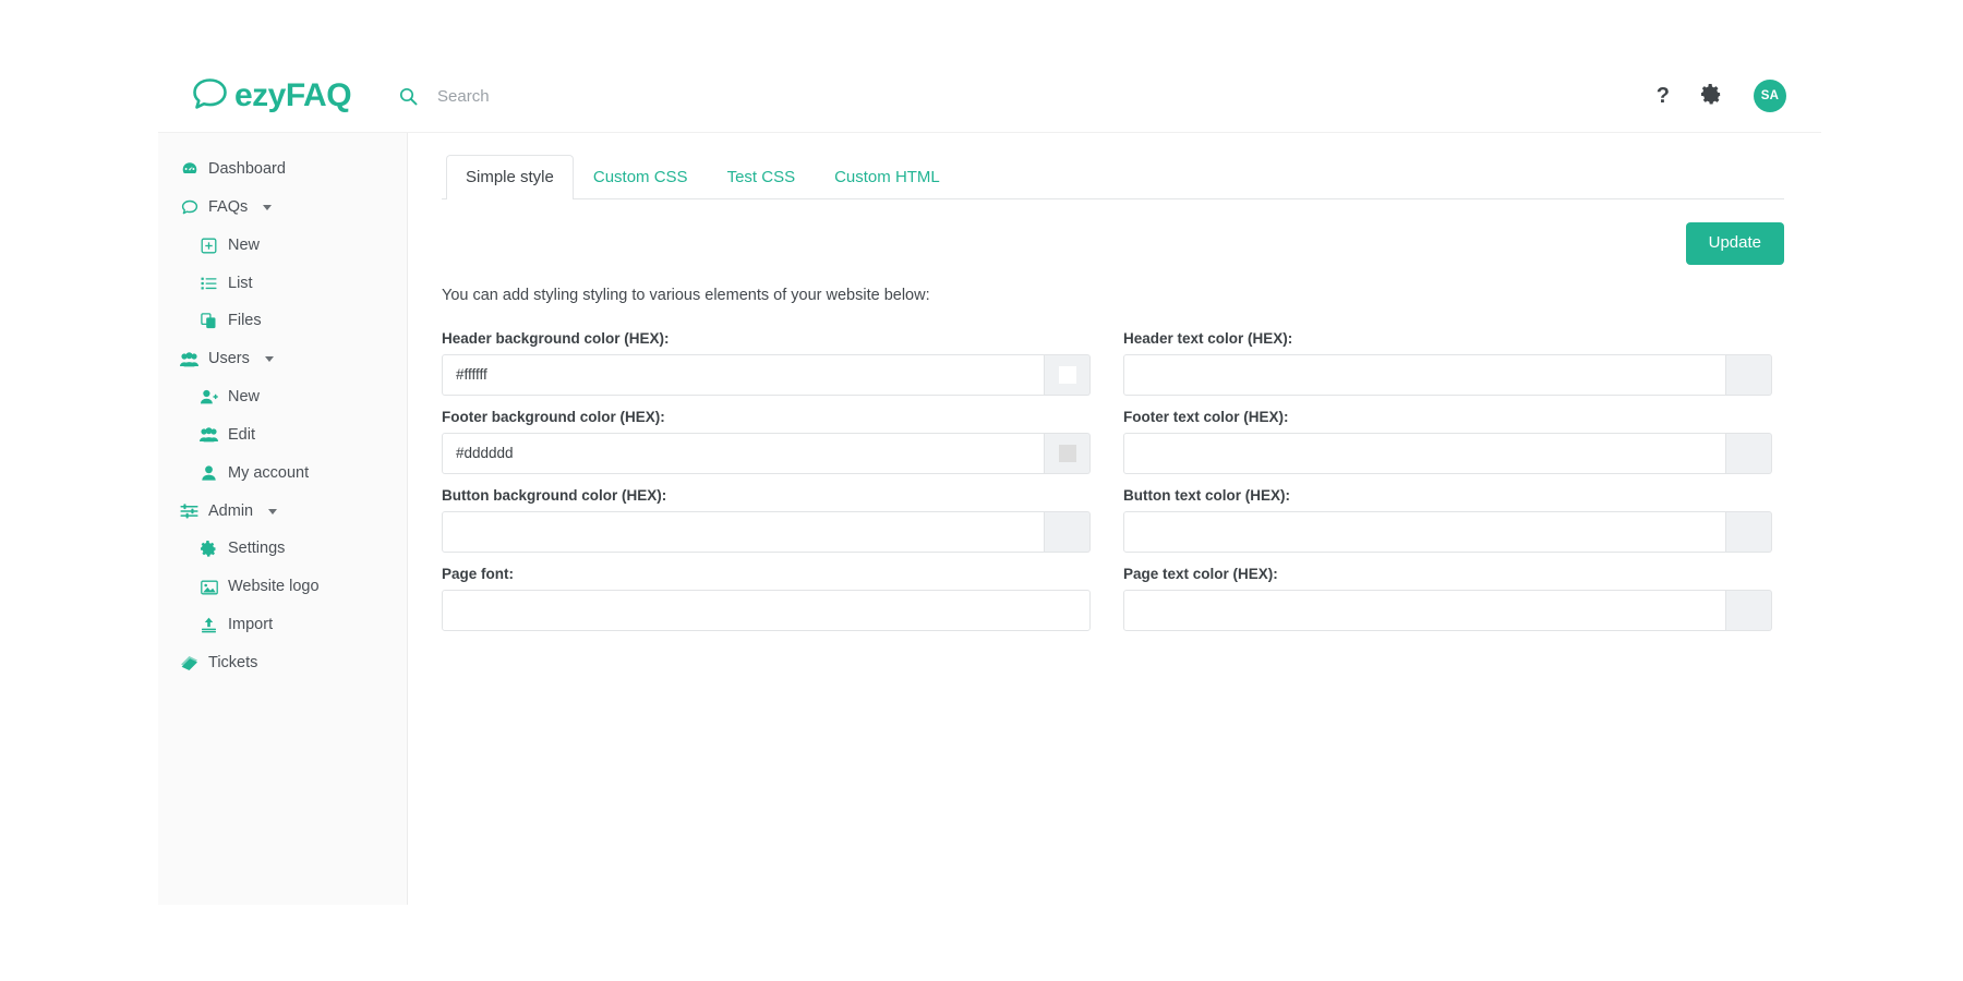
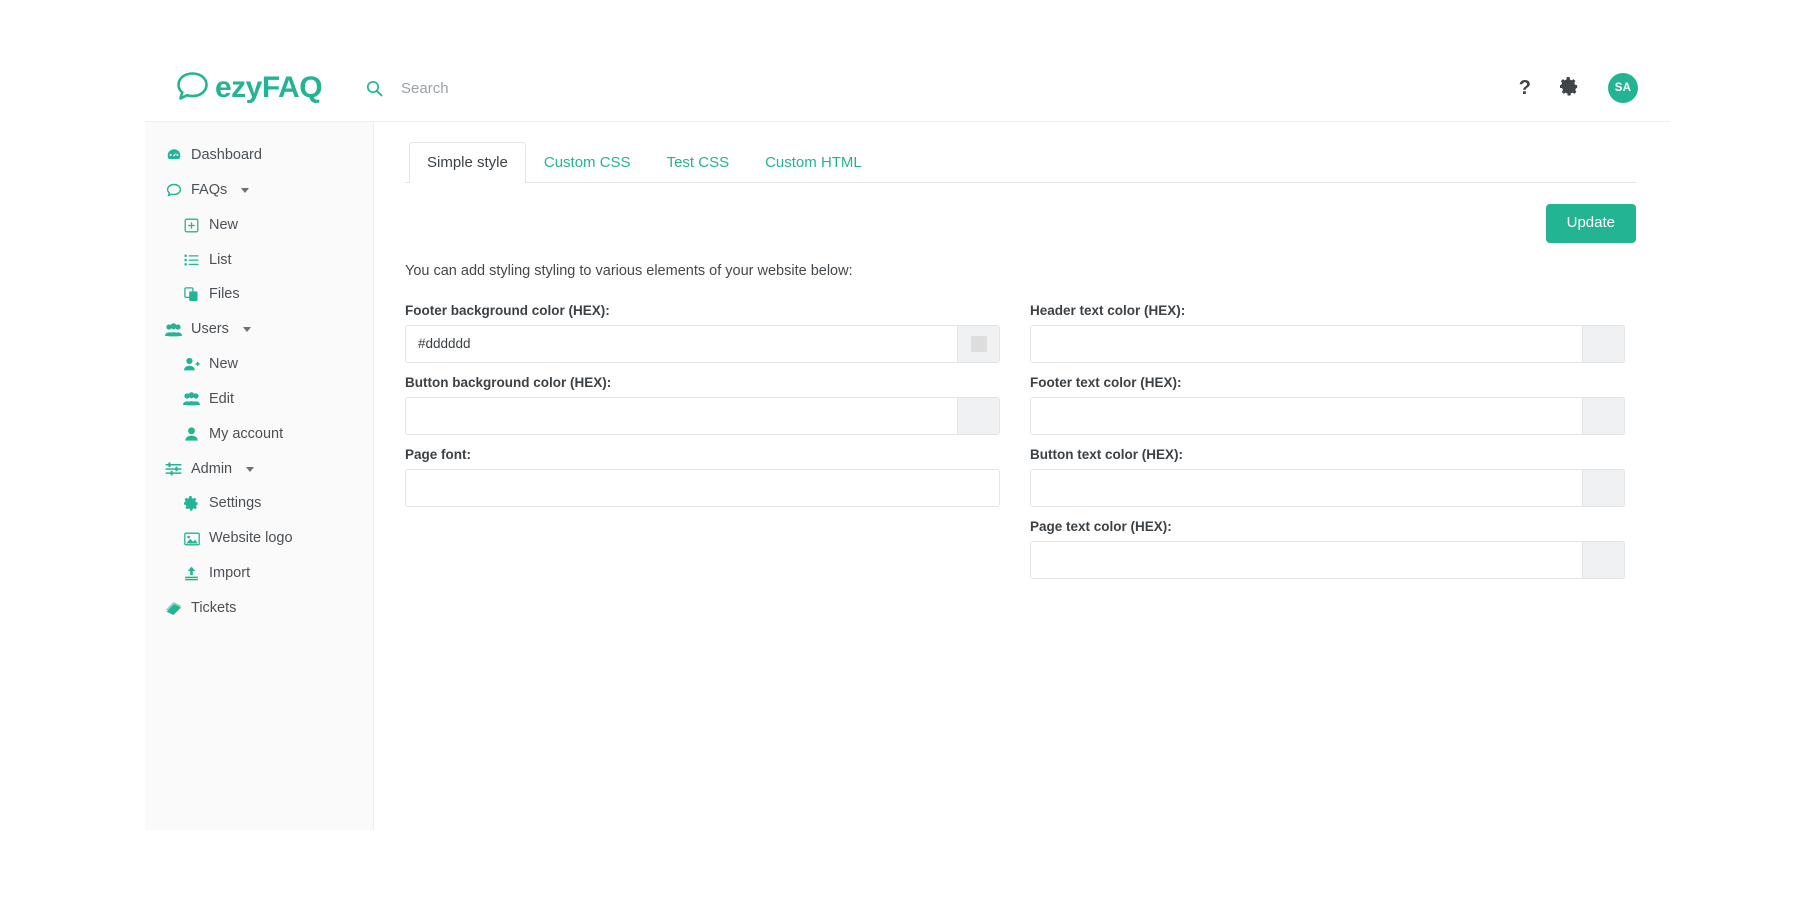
  ezyFAQ
  Search
  ?
  SA
  Dashboard
  FAQs
  New
  List
  Files
  Users
  New
  Edit
  My account
  Admin
  Settings
  Website logo
  Import
  Tickets
  Simple style
  Custom CSS
  Test CSS
  Custom HTML
  Update
  You can add styling styling to various elements of your website below:
- Header background color (HEX):
- #ffffff
  Footer background color (HEX):
  #dddddd
  Button background color (HEX):
  Page font:
  Header text color (HEX):
  Footer text color (HEX):
  Button text color (HEX):
  Page text color (HEX):
